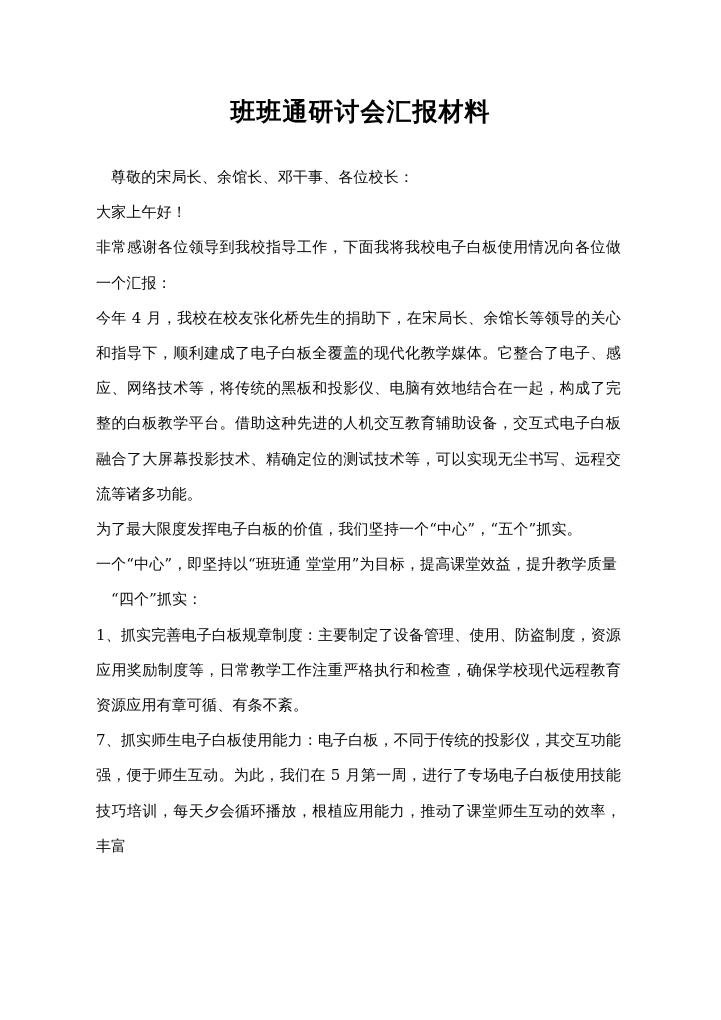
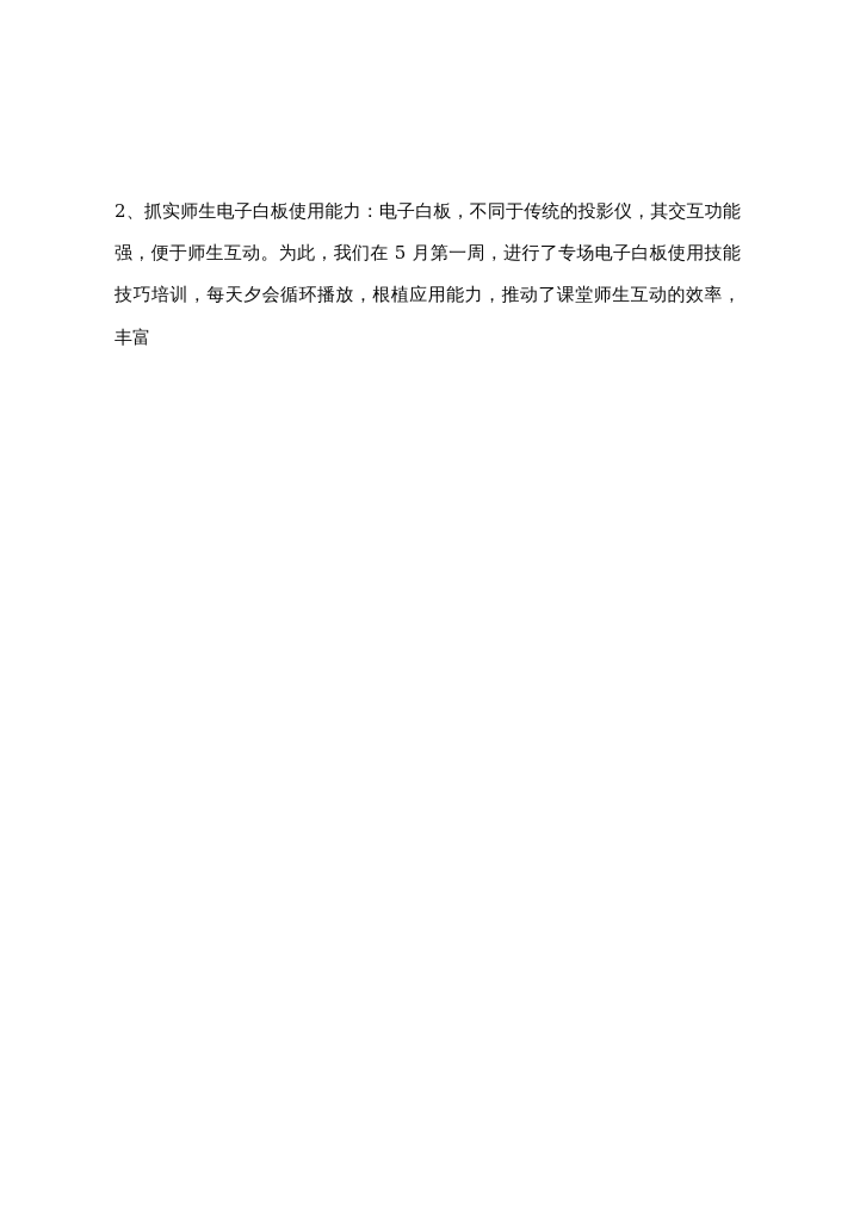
- 班班通研讨会汇报材料
- 尊敬的宋局长、余馆长、邓干事、各位校长：
- 大家上午好！
- 非常感谢各位领导到我校指导工作，下面我将我校电子白板使用情况向各位做一个汇报：
- 今年 4 月，我校在校友张化桥先生的捐助下，在宋局长、余馆长等领导的关心和指导下，顺利建成了电子白板全覆盖的现代化教学媒体。它整合了电子、感应、网络技术等，将传统的黑板和投影仪、电脑有效地结合在一起，构成了完整的白板教学平台。借助这种先进的人机交互教育辅助设备，交互式电子白板融合了大屏幕投影技术、精确定位的测试技术等，可以实现无尘书写、远程交流等诸多功能。
- 为了最大限度发挥电子白板的价值，我们坚持一个“中心”，“五个”抓实。
- 一个“中心”，即坚持以“班班通 堂堂用”为目标，提高课堂效益，提升教学质量
- “四个”抓实：
- 1、抓实完善电子白板规章制度：主要制定了设备管理、使用、防盗制度，资源应用奖励制度等，日常教学工作注重严格执行和检查，确保学校现代远程教育资源应用有章可循、有条不紊。
- 7、抓实师生电子白板使用能力：电子白板，不同于传统的投影仪，其交互功能强，便于师生互动。为此，我们在 5 月第一周，进行了专场电子白板使用技能技巧培训，每天夕会循环播放，根植应用能力，推动了课堂师生互动的效率，丰富
+ 2、抓实师生电子白板使用能力：电子白板，不同于传统的投影仪，其交互功能强，便于师生互动。为此，我们在 5 月第一周，进行了专场电子白板使用技能技巧培训，每天夕会循环播放，根植应用能力，推动了课堂师生互动的效率，丰富
